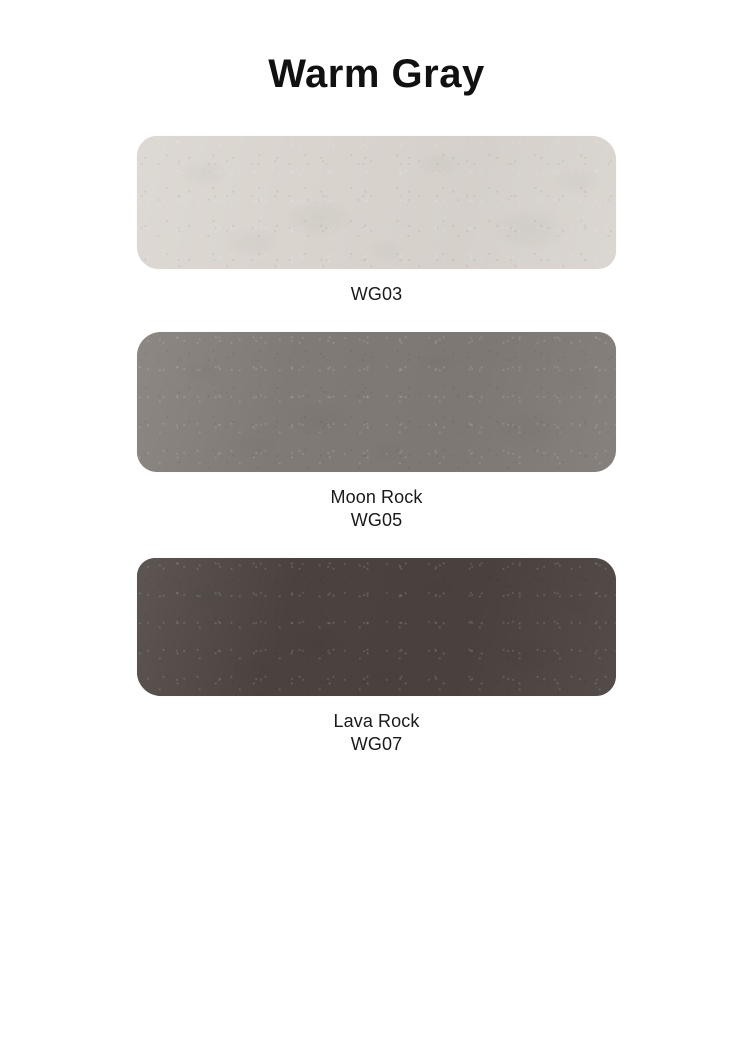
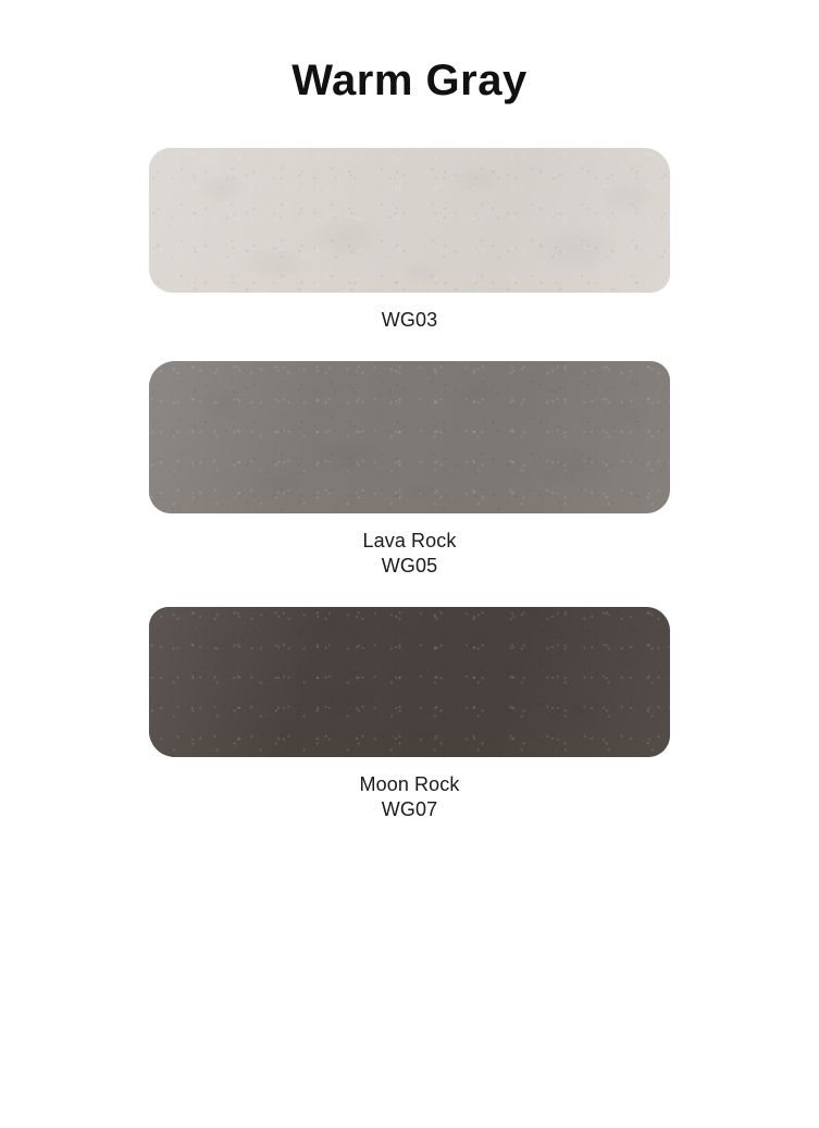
  Warm Gray
  WG03
- Moon Rock
+ Lava Rock
  WG05
- Lava Rock
+ Moon Rock
  WG07
